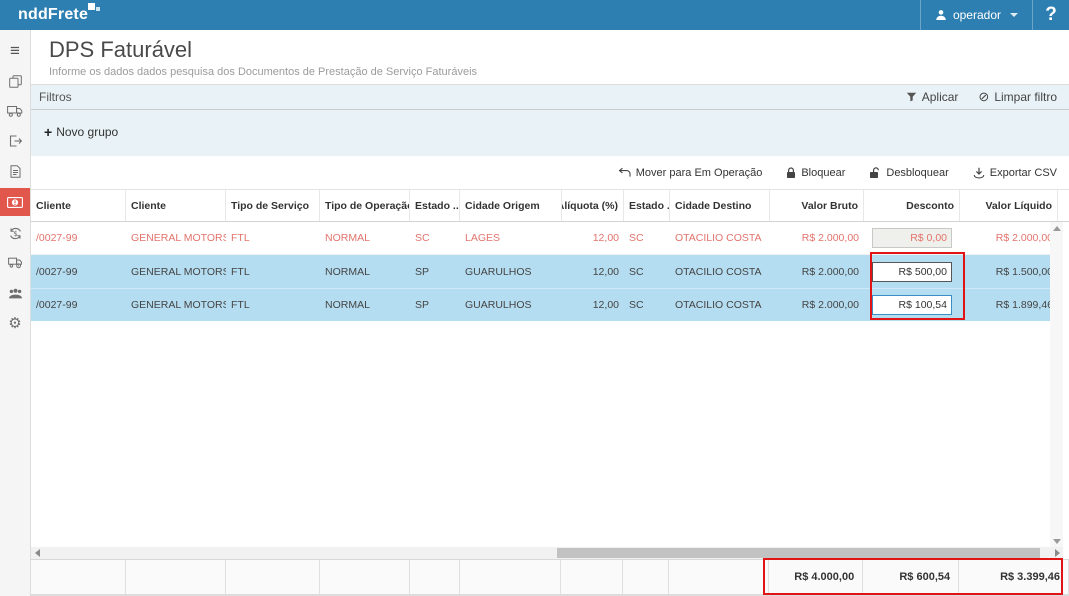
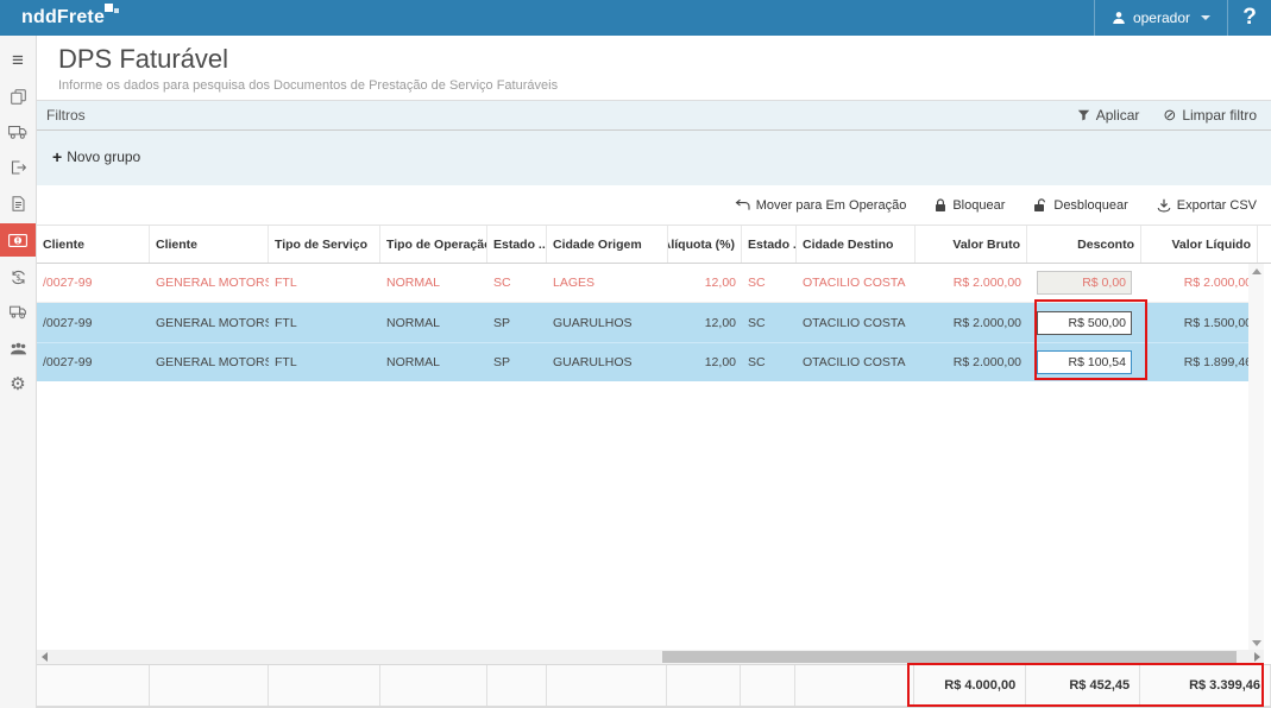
  nddFrete
  operador
  ?
  $
  DPS Faturável
- Informe os dados dados pesquisa dos Documentos de Prestação de Serviço Faturáveis
+ Informe os dados para pesquisa dos Documentos de Prestação de Serviço Faturáveis
  Filtros
  Aplicar
  Limpar filtro
  +
  Novo grupo
  Mover para Em Operação
  Bloquear
  Desbloquear
  Exportar CSV
  Cliente
  Cliente
  Tipo de Serviço
  Tipo de Operaçã
  Estado ..
  Cidade Origem
  líquota (%)
  Estado .
  Cidade Destino
  Valor Bruto
  Desconto
  Valor Líquido
  /0027-99
  GENERAL MOTOR
  FTL
  NORMAL
  SC
  LAGES
  12,00
  SC
  OTACILIO COSTA
  R$ 2.000,00
  R$ 0,00
  R$ 2.000,0
  /0027-99
  GENERAL MOTOR
  FTL
  NORMAL
  SP
  GUARULHOS
  12,00
  SC
  OTACILIO COSTA
  R$ 2.000,00
  R$ 500,00
  R$ 1.500,0
  /0027-99
  GENERAL MOTOR
  FTL
  NORMAL
  SP
  GUARULHOS
  12,00
  SC
  OTACILIO COSTA
  R$ 2.000,00
  R$ 100,54
  R$ 1.899,4
  R$ 4.000,00
- R$ 600,54
+ R$ 452,45
  R$ 3.399,46
